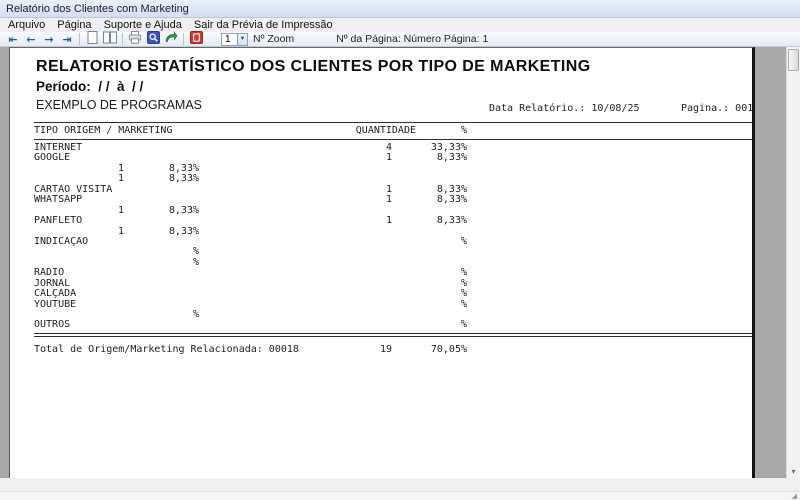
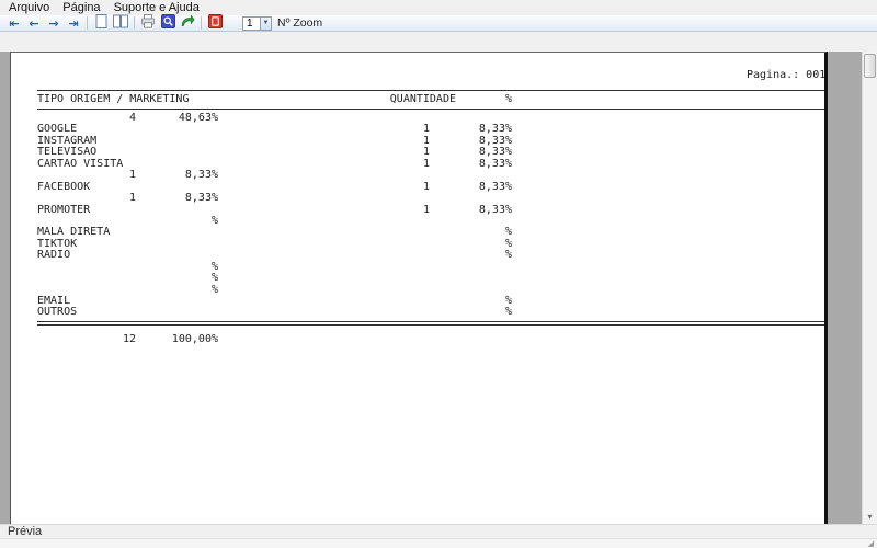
- Relatório dos Clientes com Marketing
  Arquivo
  Página
  Suporte e Ajuda
- Sair da Prévia de Impressão
  ⇤
  ←
  →
  ⇥
  1
  Nº Zoom
- Nº da Página: Número Página: 1
- RELATORIO ESTATÍSTICO DOS CLIENTES POR TIPO DE MARKETING
- Período: / / à / /
- EXEMPLO DE PROGRAMAS
- Data Relatório.: 10/08/25
  Pagina.: 001
  TIPO ORIGEM / MARKETING
  QUANTIDADE
  %
- INTERNET
  4
- 33,33%
+ 48,63%
  GOOGLE
  1
  8,33%
+ INSTAGRAM
  1
  8,33%
+ TELEVISÃO
  1
  8,33%
  CARTÃO VISITA
  1
  8,33%
- WHATSAPP
  1
  8,33%
+ FACEBOOK
  1
  8,33%
- PANFLETO
  1
  8,33%
+ PROMOTER
  1
  8,33%
- INDICAÇÃO
  %
+ MALA DIRETA
  %
+ TIKTOK
  %
  RÁDIO
  %
- JORNAL
  %
- CALÇADA
  %
- YOUTUBE
  %
+ EMAIL
  %
  OUTROS
  %
- Total de Origem/Marketing Relacionada: 00018
- 19
+ 12
- 70,05%
+ 100,00%
  ▾
+ Prévia
